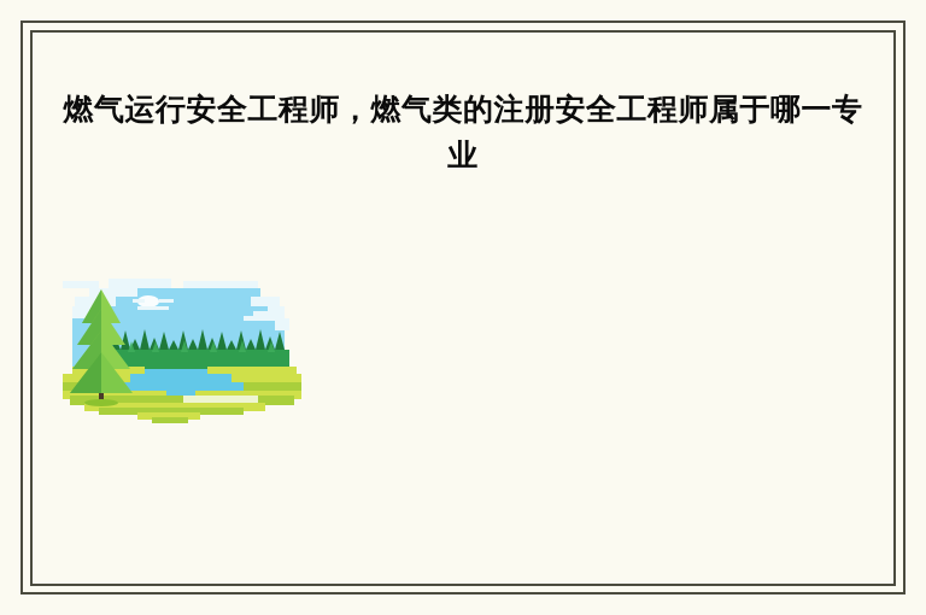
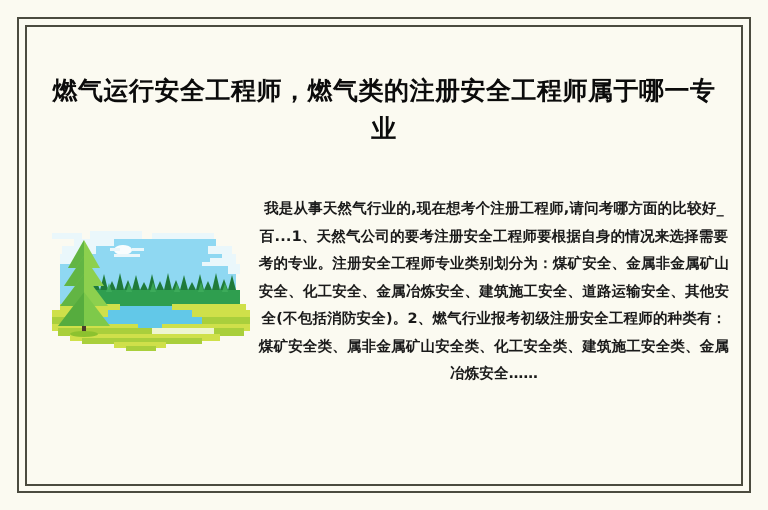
  燃气运行安全工程师，燃气类的注册安全工程师属于哪一专业
+ 我是从事天然气行业的,现在想考个注册工程师,请问考哪方面的比较好_百...1、天然气公司的要考注册安全工程师要根据自身的情况来选择需要考的专业。注册安全工程师专业类别划分为：煤矿安全、金属非金属矿山安全、化工安全、金属冶炼安全、建筑施工安全、道路运输安全、其他安全(不包括消防安全)。2、燃气行业报考初级注册安全工程师的种类有：煤矿安全类、属非金属矿山安全类、化工安全类、建筑施工安全类、金属冶炼安全……
